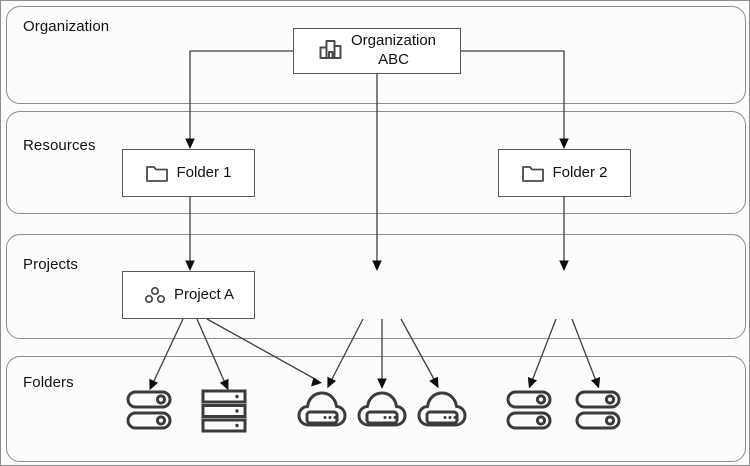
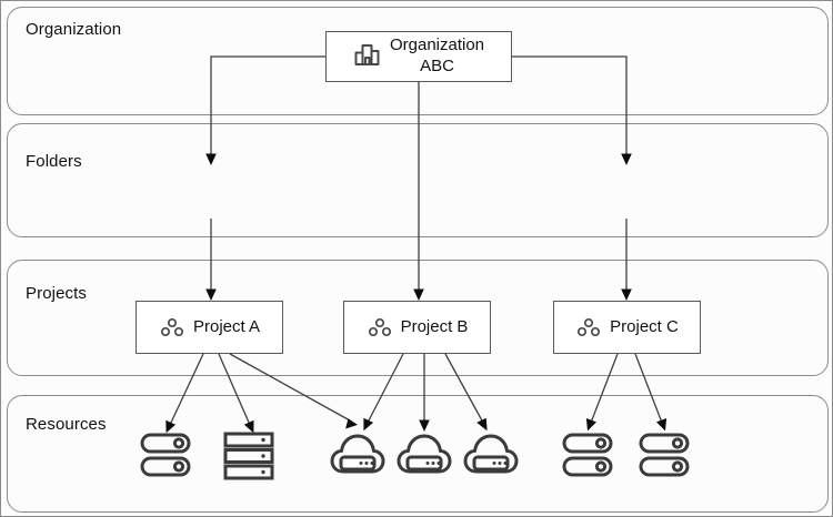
  Organization
- Resources
+ Folders
  Projects
- Folders
+ Resources
  Organization
  ABC
- Folder 1
- Folder 2
  Project A
+ Project B
+ Project C
